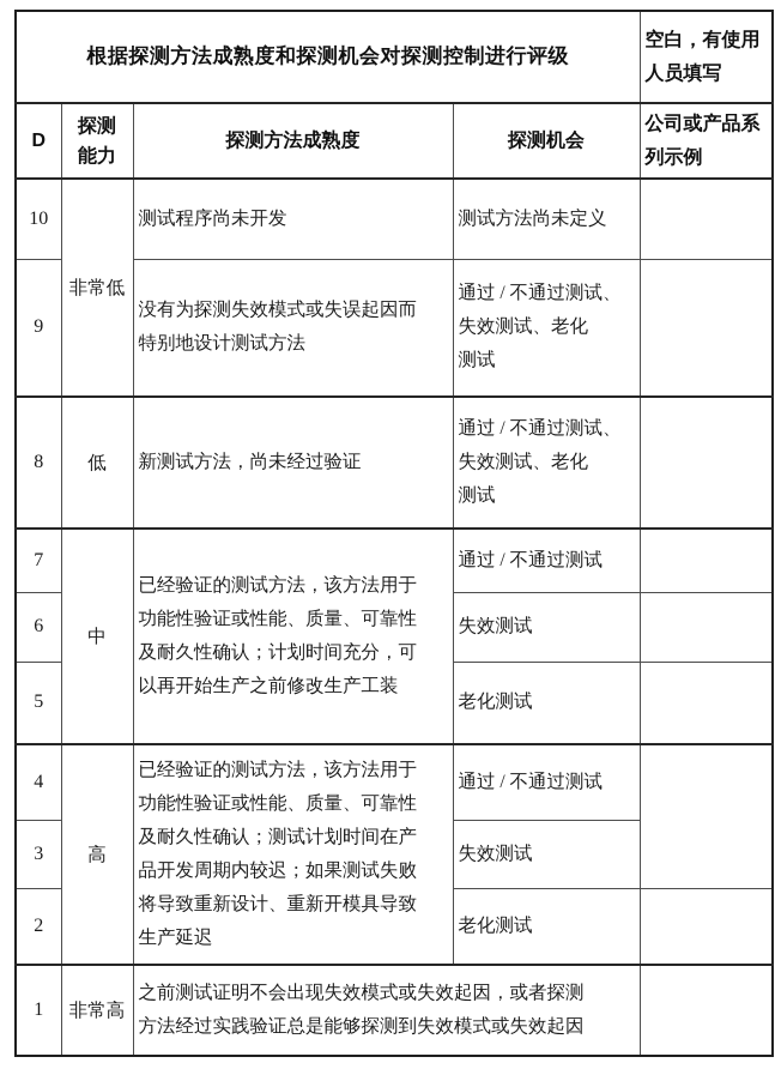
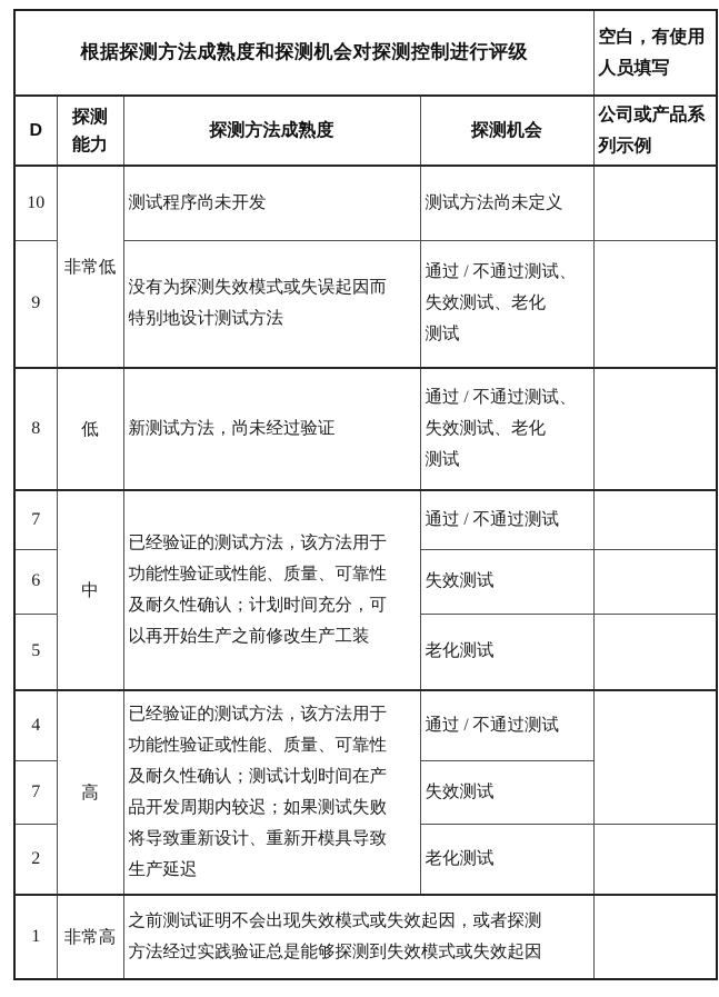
  根据探测方法成熟度和探测机会对探测控制进行评级	空白，有使用 人员填写
  D	探测 能力	探测方法成熟度	探测机会	公司或产品系 列示例
  10	非常低	测试程序尚未开发	测试方法尚未定义
  9	没有为探测失效模式或失误起因而 特别地设计测试方法	通过 / 不通过测试、 失效测试、老化 测试
  8	低	新测试方法，尚未经过验证	通过 / 不通过测试、 失效测试、老化 测试
  7	中	已经验证的测试方法，该方法用于 功能性验证或性能、质量、可靠性 及耐久性确认；计划时间充分，可 以再开始生产之前修改生产工装	通过 / 不通过测试
  6	失效测试
  5	老化测试
  4	高	已经验证的测试方法，该方法用于 功能性验证或性能、质量、可靠性 及耐久性确认；测试计划时间在产 品开发周期内较迟；如果测试失败 将导致重新设计、重新开模具导致 生产延迟	通过 / 不通过测试
- 3	失效测试
+ 7	失效测试
  2	老化测试
  1	非常高	之前测试证明不会出现失效模式或失效起因，或者探测 方法经过实践验证总是能够探测到失效模式或失效起因
